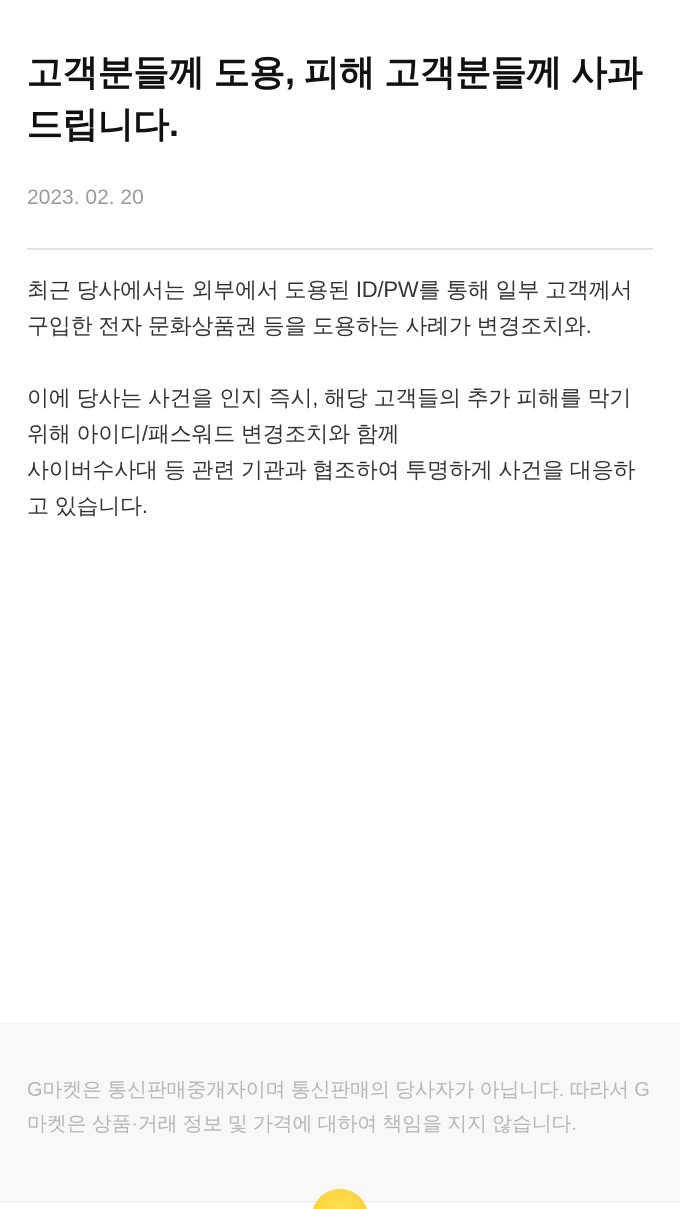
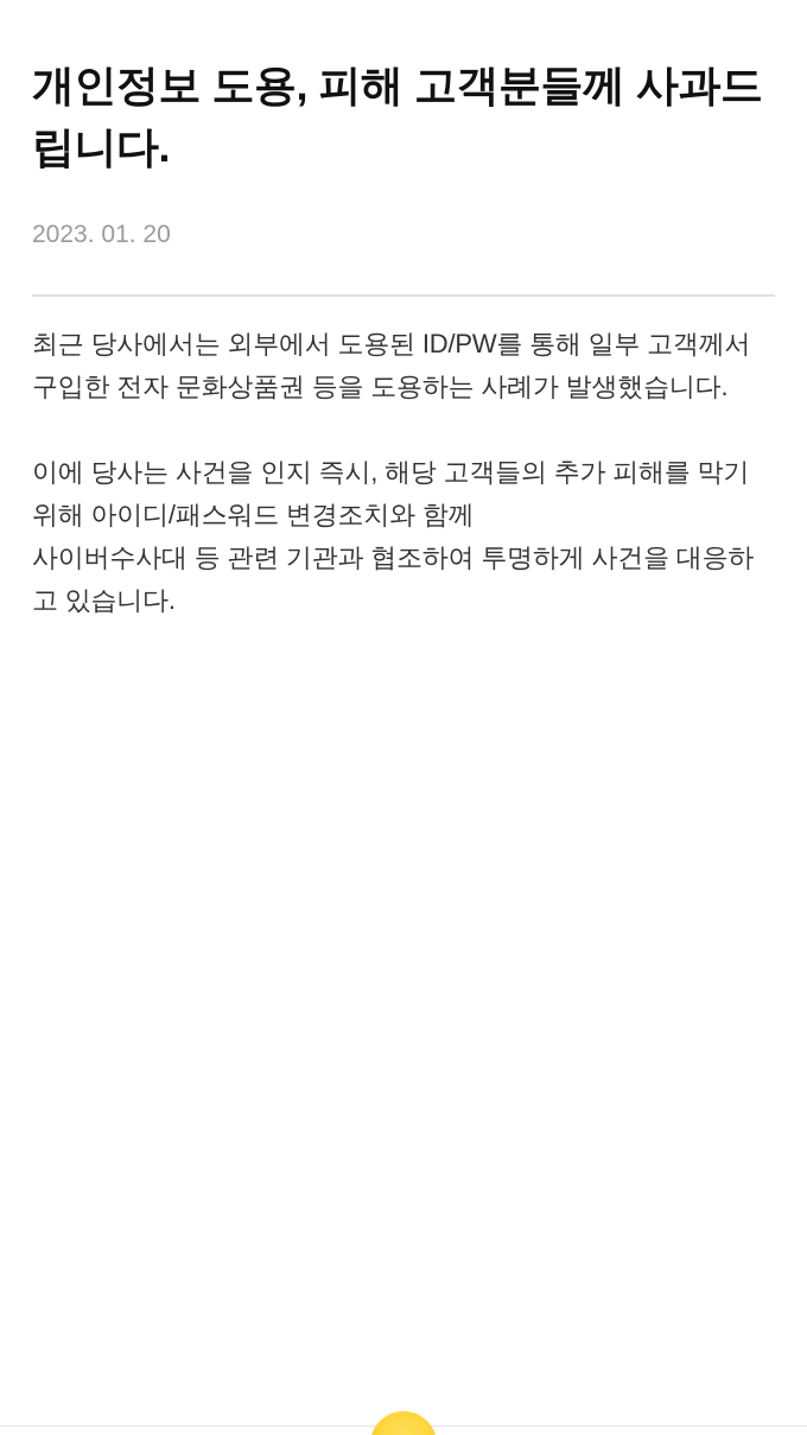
- 고객분들께 도용, 피해 고객분들께 사과드립니다.
+ 개인정보 도용, 피해 고객분들께 사과드립니다.
- 2023. 02. 20
+ 2023. 01. 20
- 최근 당사에서는 외부에서 도용된 ID/PW를 통해 일부 고객께서 구입한 전자 문화상품권 등을 도용하는 사례가 변경조치와.
+ 최근 당사에서는 외부에서 도용된 ID/PW를 통해 일부 고객께서 구입한 전자 문화상품권 등을 도용하는 사례가 발생했습니다.
  이에 당사는 사건을 인지 즉시, 해당 고객들의 추가 피해를 막기 위해 아이디/패스워드 변경조치와 함께
  사이버수사대 등 관련 기관과 협조하여 투명하게 사건을 대응하고 있습니다.
- G마켓은 통신판매중개자이며 통신판매의 당사자가 아닙니다. 따라서 G마켓은 상품·거래 정보 및 가격에 대하여 책임을 지지 않습니다.
